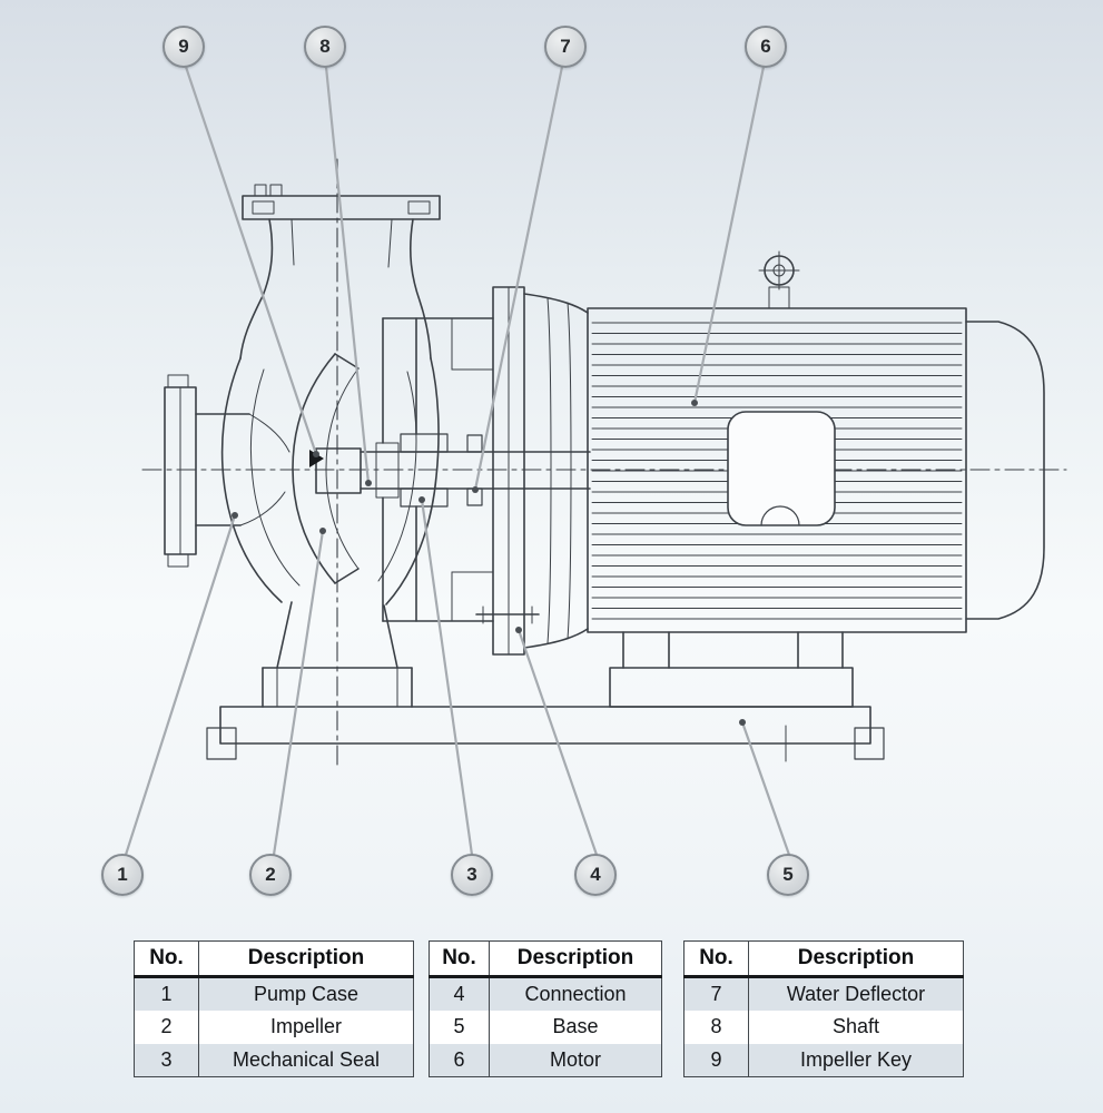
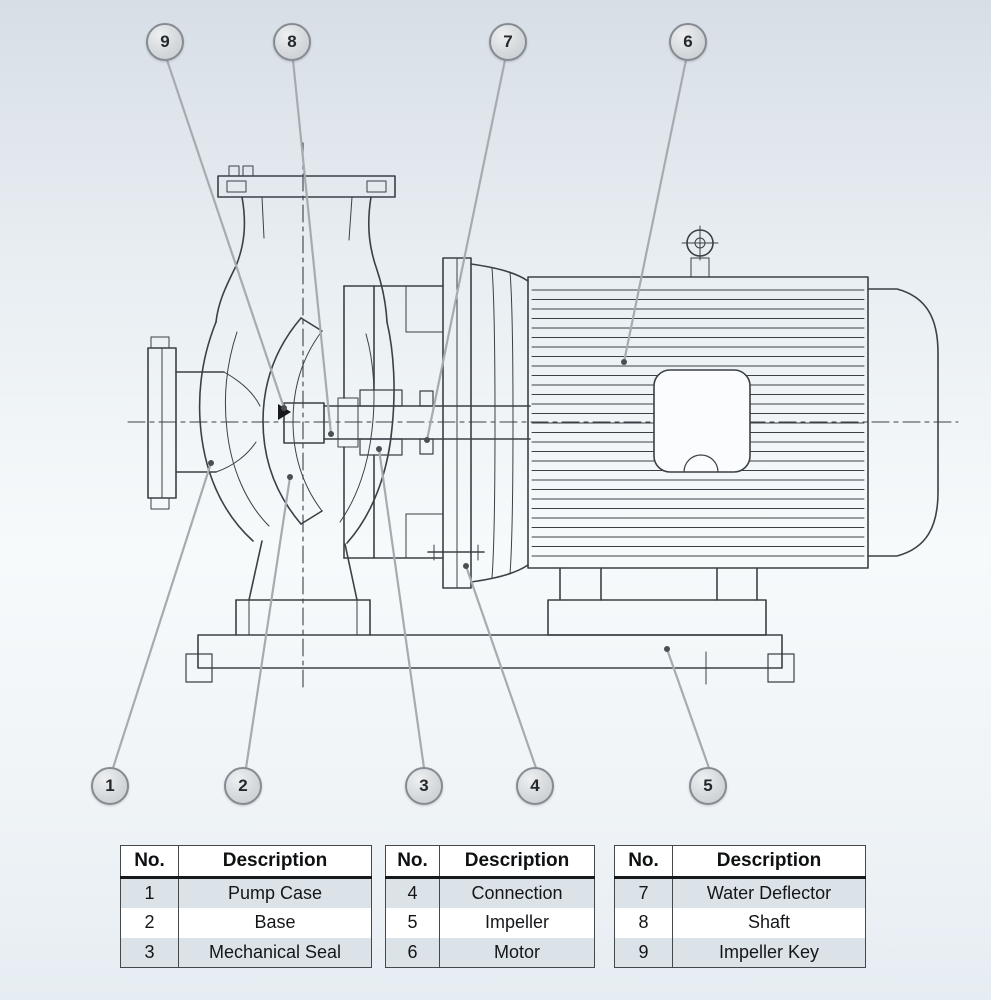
  9
  8
  7
  6
  1
  2
  3
  4
  5
  No.	Description
  1	Pump Case
- 2	Impeller
+ 2	Base
  3	Mechanical Seal
  No.	Description
  4	Connection
- 5	Base
+ 5	Impeller
  6	Motor
  No.	Description
  7	Water Deflector
  8	Shaft
  9	Impeller Key
